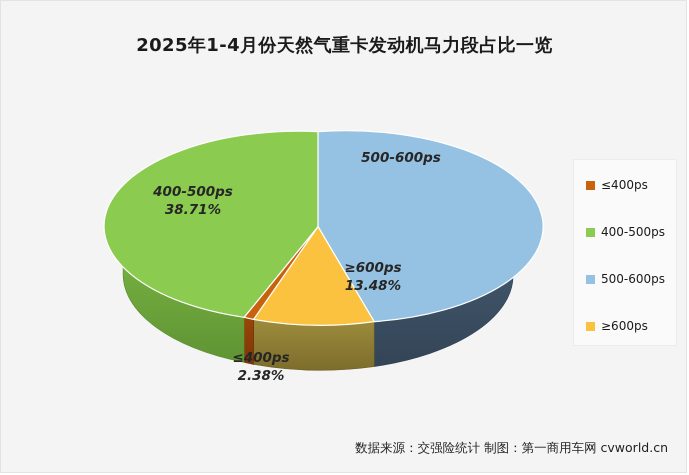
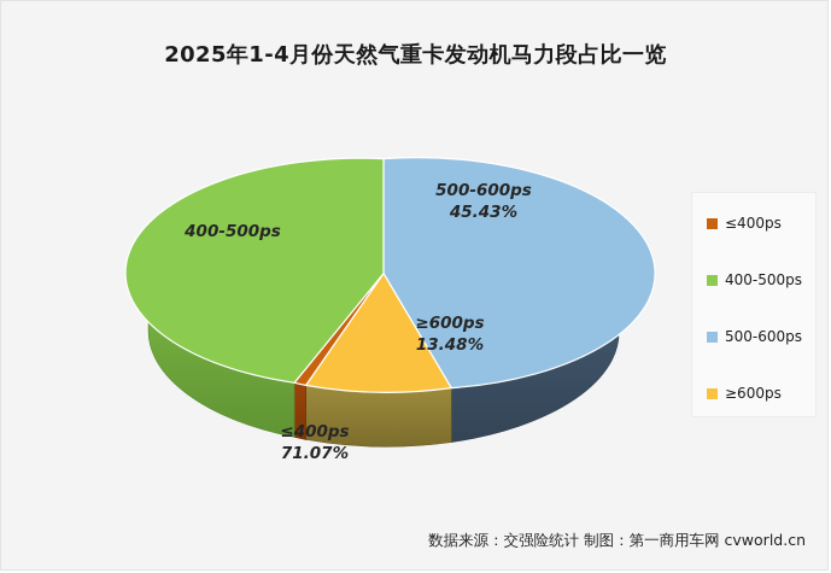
  2025年1-4月份天然气重卡发动机马力段占比一览
  500-600ps
+ 45.43%
  400-500ps
- 38.71%
  ≥600ps
  13.48%
  ≤400ps
- 2.38%
+ 71.07%
  ≤400ps
  400-500ps
  500-600ps
  ≥600ps
  数据来源：交强险统计 制图：第一商用车网 cvworld.cn
